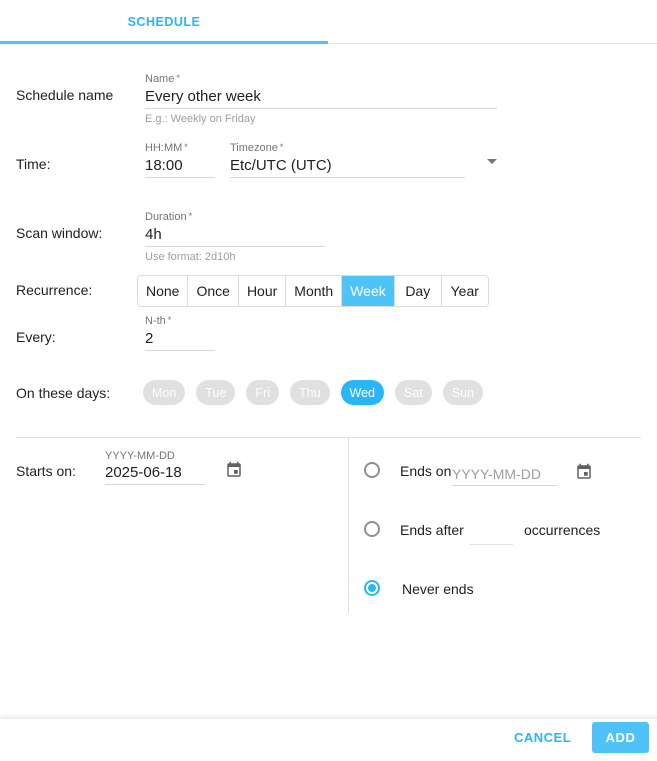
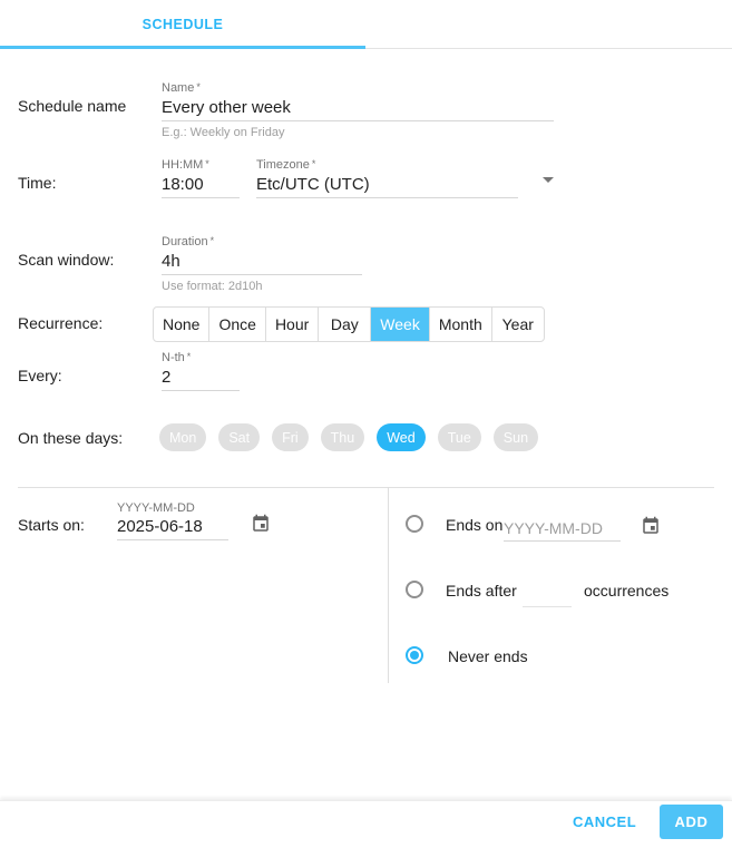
  SCHEDULE
  Schedule name
  Name *
  Every other week
  E.g.: Weekly on Friday
  Time:
  HH:MM *
  18:00
  Timezone *
  Etc/UTC (UTC)
  Scan window:
  Duration *
  4h
  Use format: 2d10h
  Recurrence:
  None
  Once
  Hour
- Month
+ Day
  Week
- Day
+ Month
  Year
  Every:
  N-th *
  2
  On these days:
  Mon
- Tue
+ Sat
  Fri
  Thu
  Wed
- Sat
+ Tue
  Sun
  Starts on:
  YYYY-MM-DD
  2025-06-18
  Ends on
  YYYY-MM-DD
  Ends after
  occurrences
  Never ends
  CANCEL
  ADD
